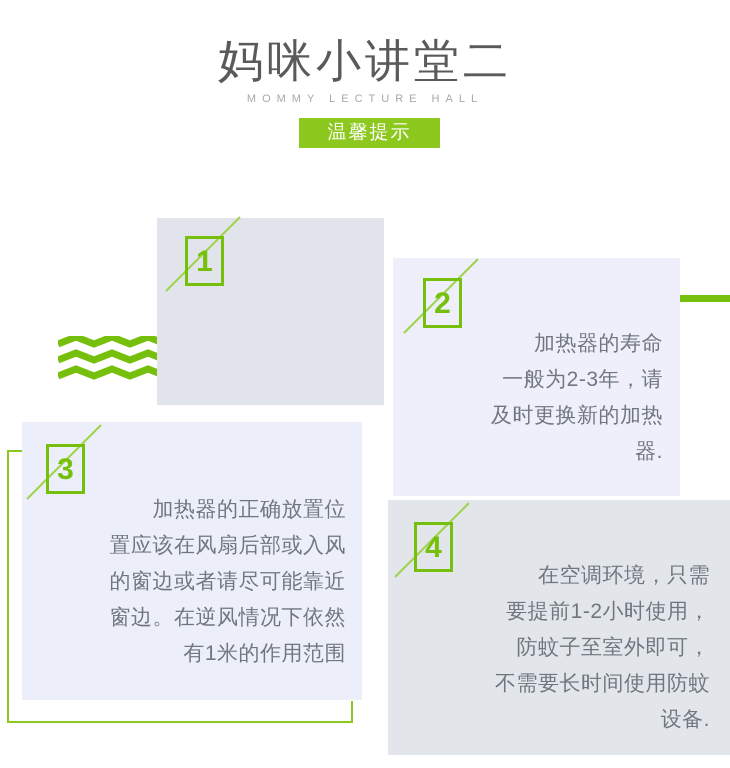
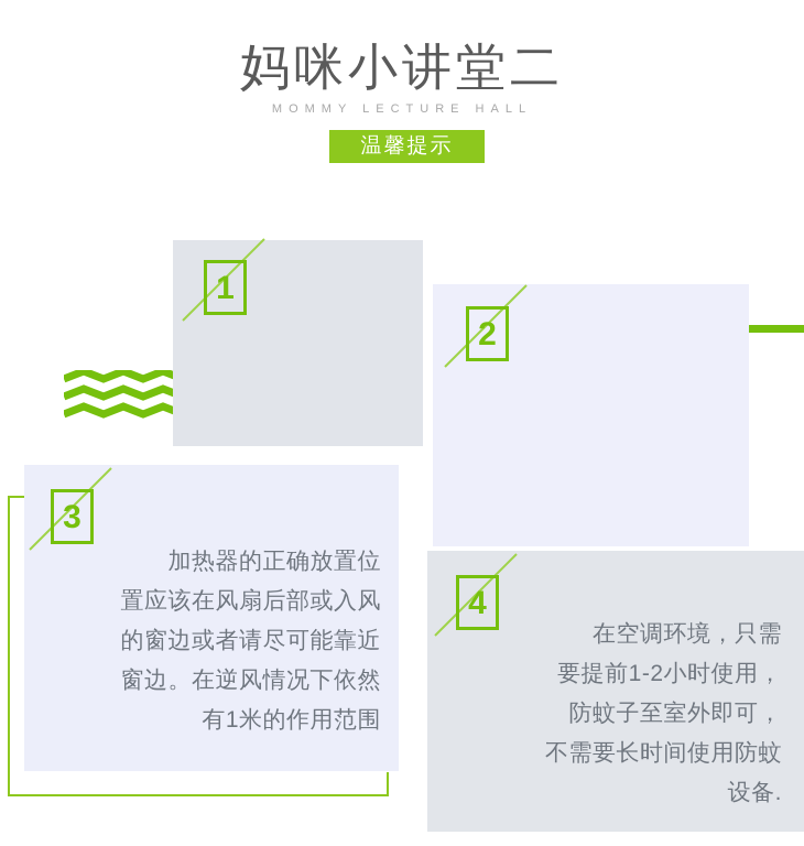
  妈咪小讲堂二
  MOMMY LECTURE HALL
  温馨提示
  1
  2
- 加热器的寿命
- 一般为2-3年，请
- 及时更换新的加热
- 器.
  3
  加热器的正确放置位
  置应该在风扇后部或入风
  的窗边或者请尽可能靠近
  窗边。在逆风情况下依然
  有1米的作用范围
  4
  在空调环境，只需
  要提前1-2小时使用，
  防蚊子至室外即可，
  不需要长时间使用防蚊
  设备.
